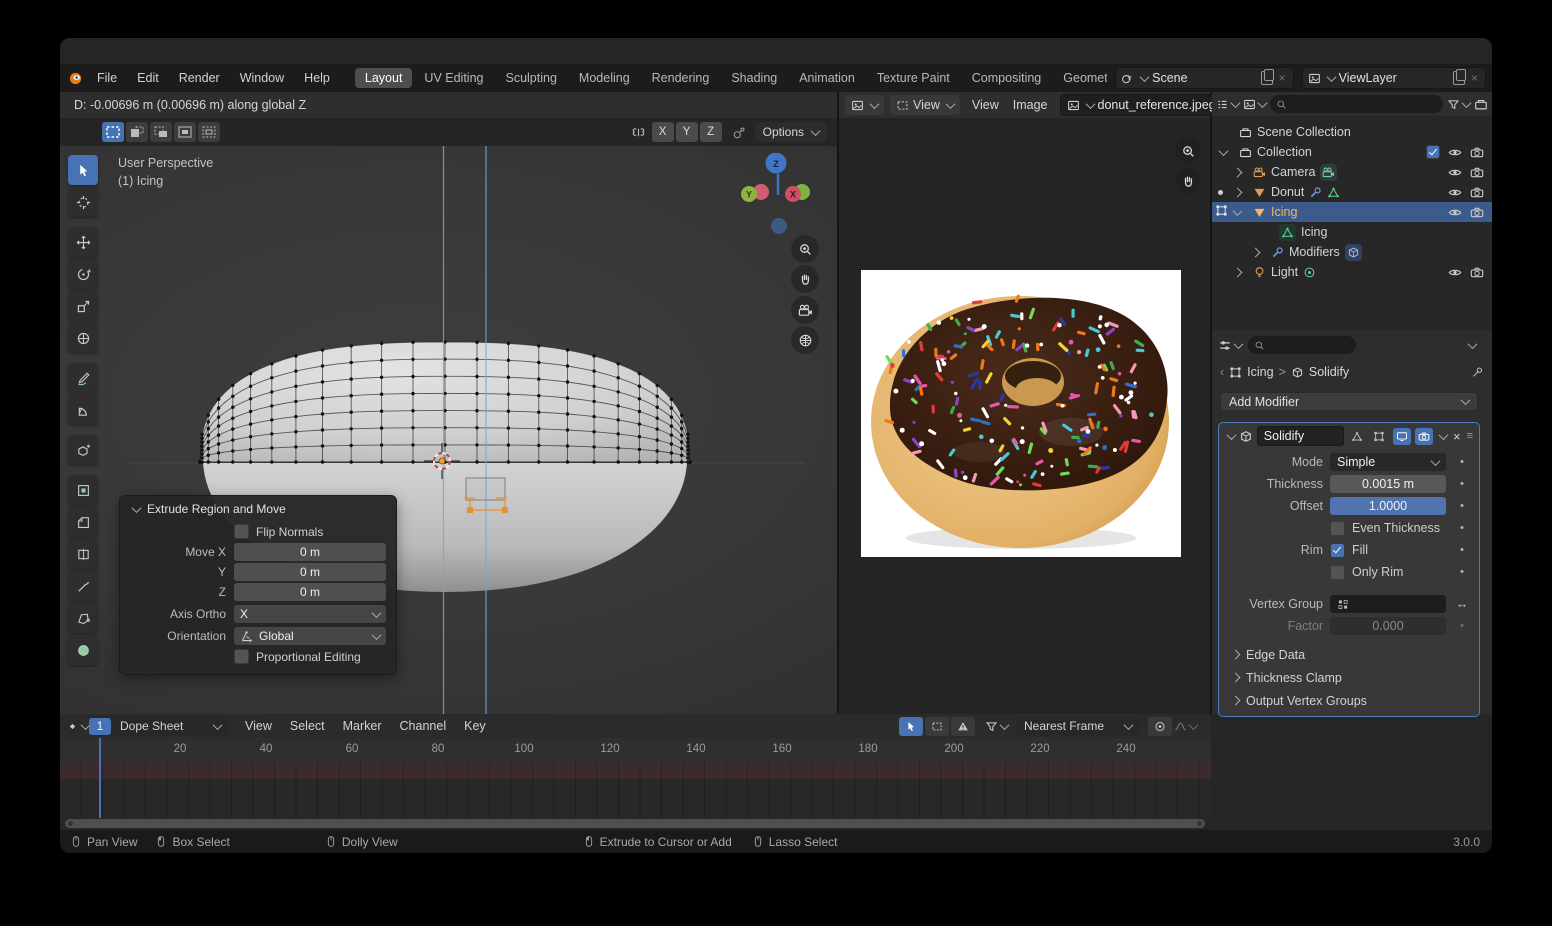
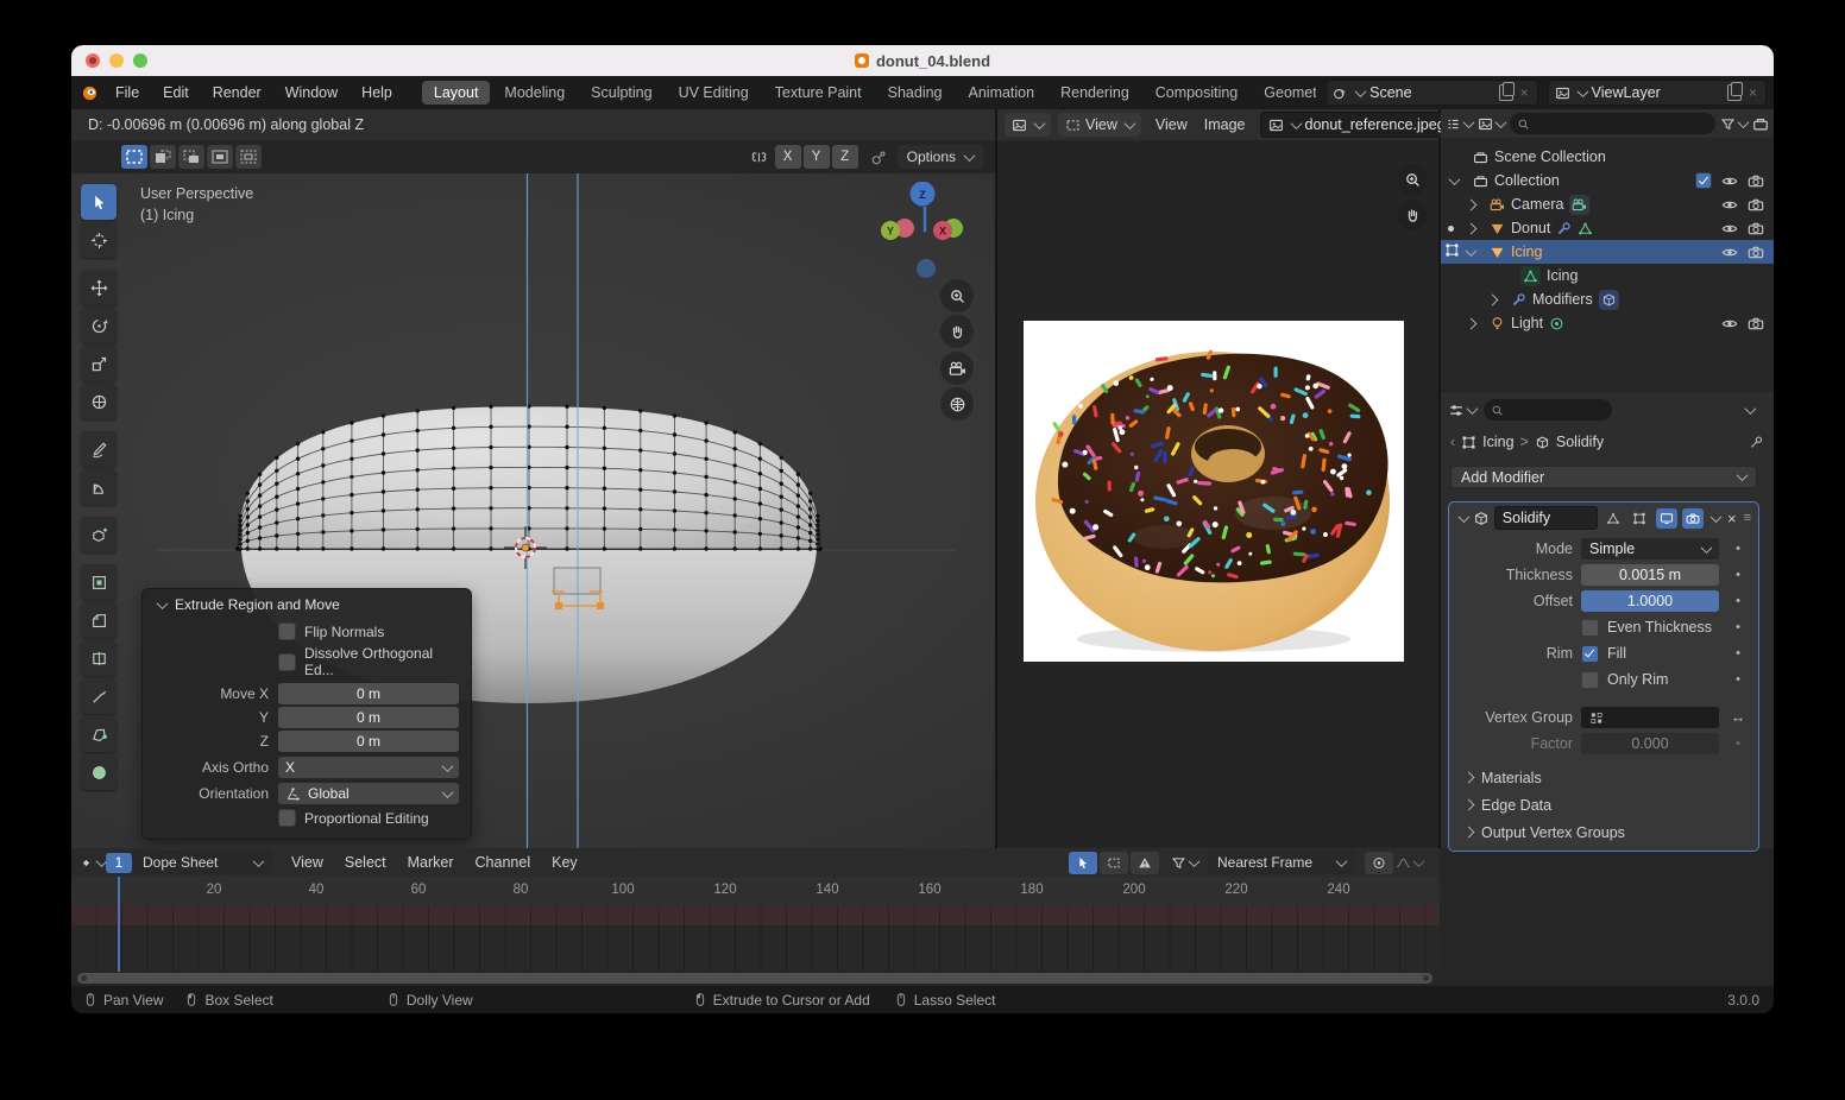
+ donut_04.blend
  File
  Edit
  Render
  Window
  Help
  Layout
- UV Editing
+ Modeling
  Sculpting
- Modeling
+ UV Editing
- Rendering
+ Texture Paint
  Shading
  Animation
- Texture Paint
+ Rendering
  Compositing
  Scene
  ×
  ViewLayer
  ×
  D: -0.00696 m (0.00696 m) along global Z
  X
  Y
  Z
  Options
  User Perspective
  (1) Icing
  Y
  X
  Z
  Extrude Region and Move
  Flip Normals
+ Dissolve Orthogonal Ed...
  Move X
  0 m
  Y
  0 m
  Z
  0 m
  Axis Ortho
  X
  Orientation
  Global
  Proportional Editing
  View
  View
  Image
  donut_reference.jpe
  Scene Collection
  Collection
  Camera
  Donut
  Icing
  Icing
  Modifiers
  Light
  ‹
  Icing
  >
  Solidify
  Add Modifier
  Solidify
  ×
  ≡
  Mode
  Simple
  •
  Thickness
  0.0015 m
  •
  Offset
  1.0000
  •
  Even Thickness
  •
  Rim
  Fill
  •
  Only Rim
  •
  Vertex Group
  ↔
  Factor
  0.000
  •
+ Materials
  Edge Data
- Thickness Clamp
  Output Vertex Groups
  Dope Sheet
  View
  Select
  Marker
  Channel
  Key
  Nearest Frame
  20
  40
  60
  80
  100
  120
  140
  160
  180
  200
  220
  240
  1
  Pan View
  Box Select
  Dolly View
  Extrude to Cursor or Add
  Lasso Select
  3.0.0
